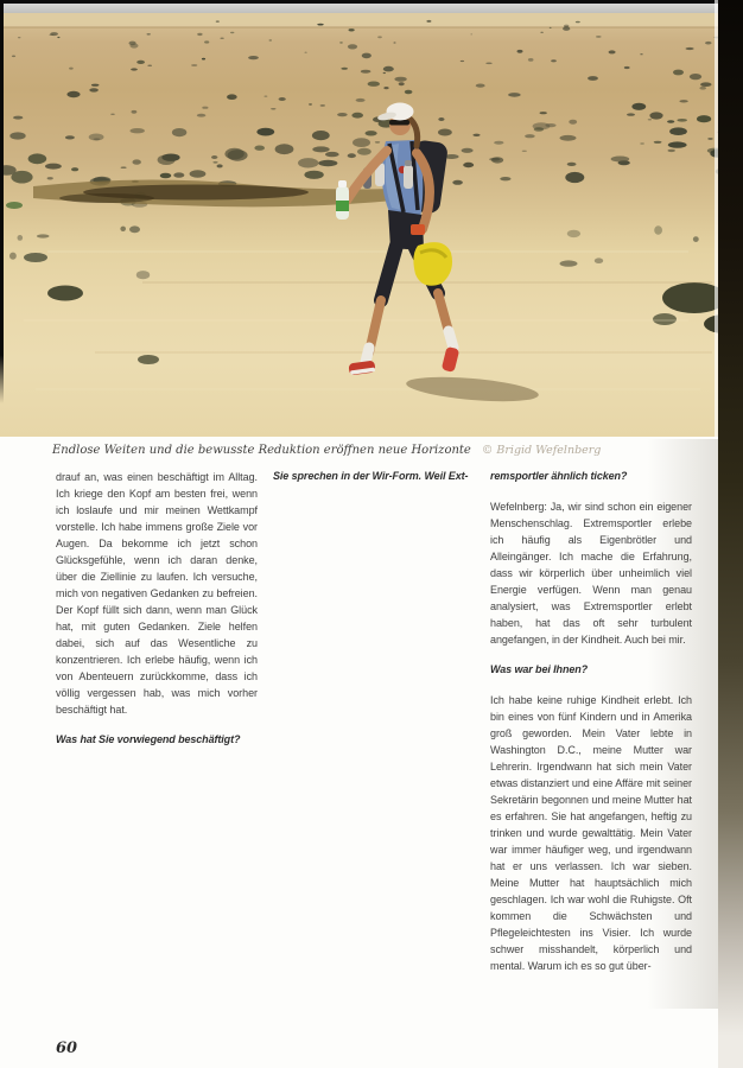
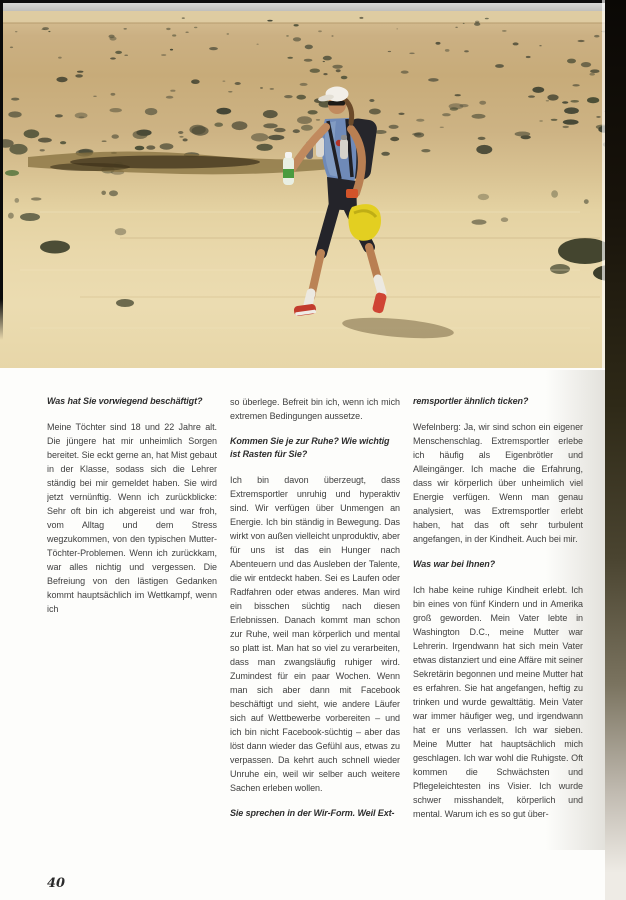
- Endlose Weiten und die bewusste Reduktion eröffnen neue Horizonte © Brigid Wefelnberg
- drauf an, was einen beschäftigt im Alltag. Ich kriege den Kopf am besten frei, wenn ich loslaufe und mir meinen Wettkampf vorstelle. Ich habe immens große Ziele vor Augen. Da bekomme ich jetzt schon Glücksgefühle, wenn ich daran denke, über die Ziellinie zu laufen. Ich versuche, mich von negativen Gedanken zu befreien. Der Kopf füllt sich dann, wenn man Glück hat, mit guten Gedanken. Ziele helfen dabei, sich auf das Wesentliche zu konzentrieren. Ich erlebe häufig, wenn ich von Abenteuern zurückkomme, dass ich völlig vergessen hab, was mich vorher beschäftigt hat.
  Was hat Sie vorwiegend beschäftigt?
+ Meine Töchter sind 18 und 22 Jahre alt. Die jüngere hat mir unheimlich Sorgen bereitet. Sie eckt gerne an, hat Mist gebaut in der Klasse, sodass sich die Lehrer ständig bei mir gemeldet haben. Sie wird jetzt vernünftig. Wenn ich zurückblicke: Sehr oft bin ich abgereist und war froh, vom Alltag und dem Stress wegzukommen, von den typischen Mutter-Töchter-Problemen. Wenn ich zurückkam, war alles nichtig und vergessen. Die Befreiung von den lästigen Gedanken kommt hauptsächlich im Wettkampf, wenn ich
+ so überlege. Befreit bin ich, wenn ich mich extremen Bedingungen aussetze.
+ Kommen Sie je zur Ruhe? Wie wichtig ist Rasten für Sie?
+ Ich bin davon überzeugt, dass Extremsportler unruhig und hyperaktiv sind. Wir verfügen über Unmengen an Energie. Ich bin ständig in Bewegung. Das wirkt von außen vielleicht unproduktiv, aber für uns ist das ein Hunger nach Abenteuern und das Ausleben der Talente, die wir entdeckt haben. Sei es Laufen oder Radfahren oder etwas anderes. Man wird ein bisschen süchtig nach diesen Erlebnissen. Danach kommt man schon zur Ruhe, weil man körperlich und mental so platt ist. Man hat so viel zu verarbeiten, dass man zwangsläufig ruhiger wird. Zumindest für ein paar Wochen. Wenn man sich aber dann mit Facebook beschäftigt und sieht, wie andere Läufer sich auf Wettbewerbe vorbereiten – und ich bin nicht Facebook-süchtig – aber das löst dann wieder das Gefühl aus, etwas zu verpassen. Da kehrt auch schnell wieder Unruhe ein, weil wir selber auch weitere Sachen erleben wollen.
  Sie sprechen in der Wir-Form. Weil Ext-
  remsportler ähnlich ticken?
  Wefelnberg: Ja, wir sind schon e Menschenschlag. Extremsportle ich häufig als Eigenbröt Alleingänger. Ich mache die dass wir körperlich über unhei Energie verfügen. Wenn ma analysiert, was Extremsportl haben, hat das oft sehr angefangen, in der Kindheit. Auch
  Was war bei Ihnen?
  Ich habe keine ruhige Kindheit bin eines von fünf Kindern und i groß geworden. Mein Vater Washington D.C., meine Mu Lehrerin. Irgendwann hat sich m etwas distanziert und eine Affäre Sekretärin begonnen und meine es erfahren. Sie hat angefangen trinken und wurde gewalttätig. M war immer häufiger weg, und ir hat er uns verlassen. Ich wa Meine Mutter hat hauptsächl geschlagen. Ich war wohl die Ru kommen die Schwächste Pflegeleichtesten ins Visier. Ic schwer misshandelt, körperl mental. Warum ich es so gut übe
- 60
+ 40
